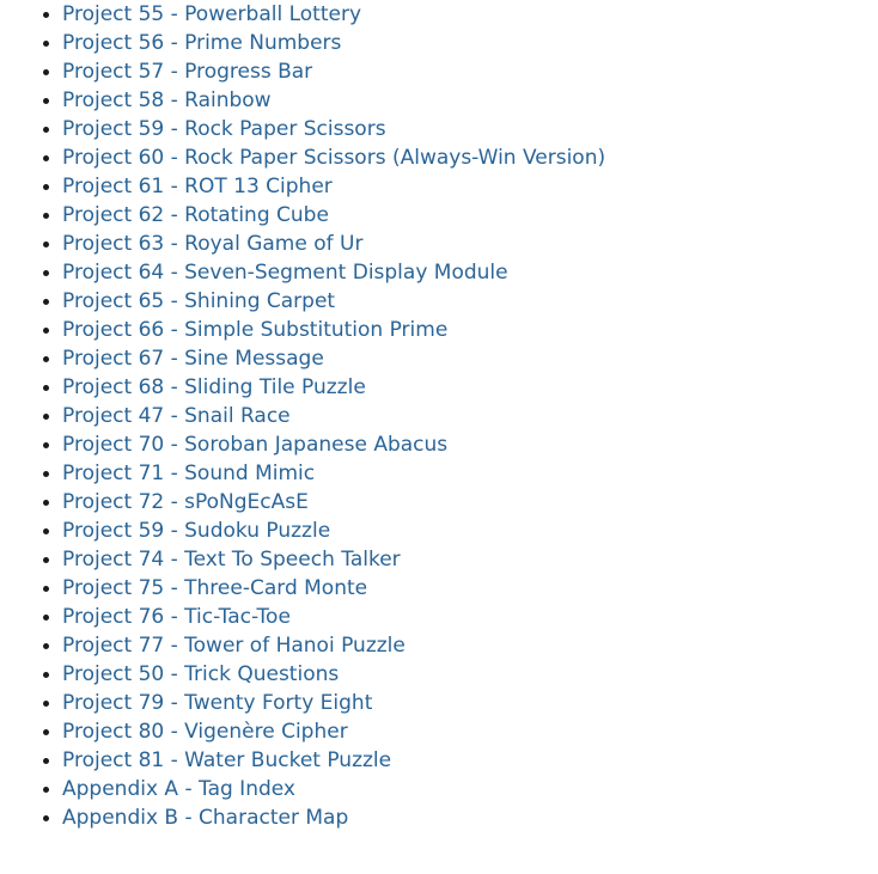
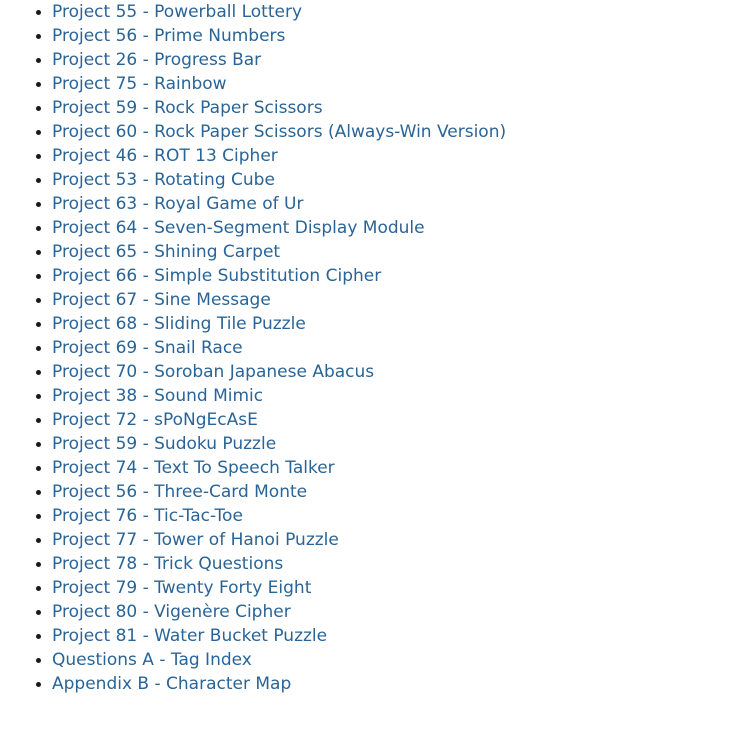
  Project 55 - Powerball Lottery
  Project 56 - Prime Numbers
- Project 57 - Progress Bar
+ Project 26 - Progress Bar
- Project 58 - Rainbow
+ Project 75 - Rainbow
  Project 59 - Rock Paper Scissors
  Project 60 - Rock Paper Scissors (Always-Win Version)
- Project 61 - ROT 13 Cipher
+ Project 46 - ROT 13 Cipher
- Project 62 - Rotating Cube
+ Project 53 - Rotating Cube
  Project 63 - Royal Game of Ur
  Project 64 - Seven-Segment Display Module
  Project 65 - Shining Carpet
- Project 66 - Simple Substitution Prime
+ Project 66 - Simple Substitution Cipher
  Project 67 - Sine Message
  Project 68 - Sliding Tile Puzzle
- Project 47 - Snail Race
+ Project 69 - Snail Race
  Project 70 - Soroban Japanese Abacus
- Project 71 - Sound Mimic
+ Project 38 - Sound Mimic
  Project 72 - sPoNgEcAsE
  Project 59 - Sudoku Puzzle
  Project 74 - Text To Speech Talker
- Project 75 - Three-Card Monte
+ Project 56 - Three-Card Monte
  Project 76 - Tic-Tac-Toe
  Project 77 - Tower of Hanoi Puzzle
- Project 50 - Trick Questions
+ Project 78 - Trick Questions
  Project 79 - Twenty Forty Eight
  Project 80 - Vigenère Cipher
  Project 81 - Water Bucket Puzzle
- Appendix A - Tag Index
+ Questions A - Tag Index
  Appendix B - Character Map
